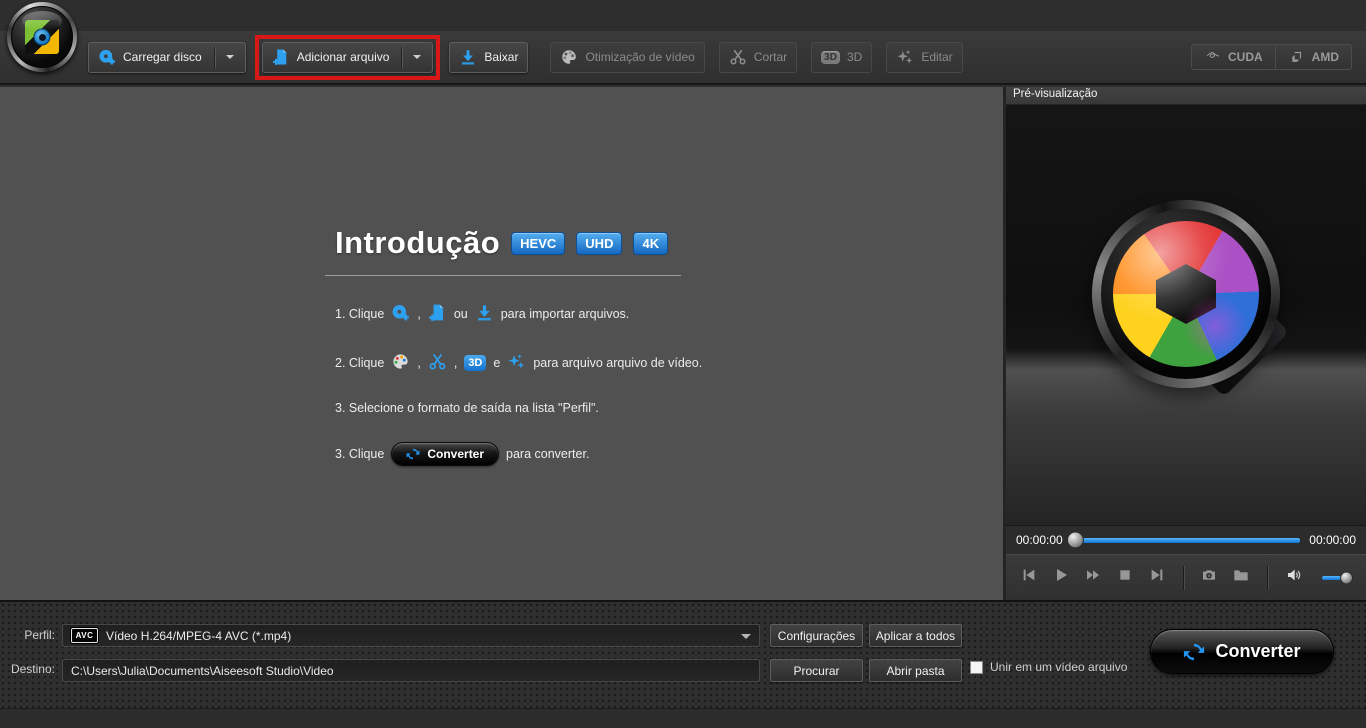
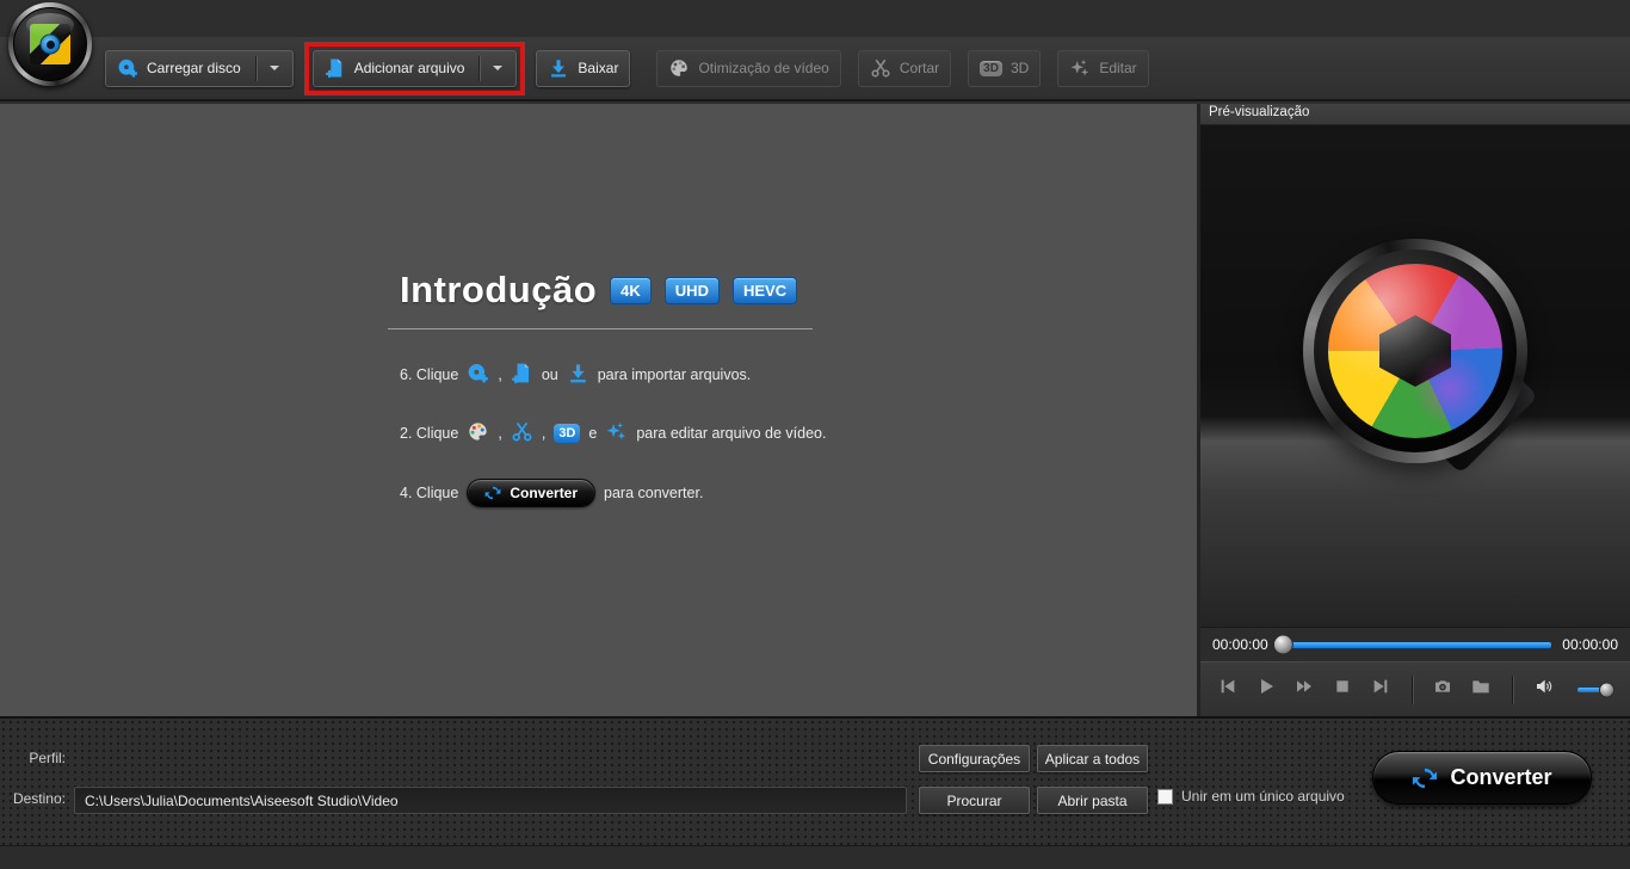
  Carregar disco
  Adicionar arquivo
  Baixar
  Otimização de vídeo
  Cortar
  3D
  3D
  Editar
- CUDA
- AMD
  Introdução
- HEVC
+ 4K
  UHD
- 4K
+ HEVC
- 1. Clique
+ 6. Clique
  ,
  ou
  para importar arquivos.
  2. Clique
  ,
  ,
  3D
  e
- para arquivo arquivo de vídeo.
+ para editar arquivo de vídeo.
- 3. Selecione o formato de saída na lista "Perfil".
- 3. Clique
+ 4. Clique
  Converter
  para converter.
  Pré-visualização
  00:00:00
  00:00:00
  Perfil:
- AVC
- Vídeo H.264/MPEG-4 AVC (*.mp4)
  Configurações
  Aplicar a todos
  Destino:
  C:\Users\Julia\Documents\Aiseesoft Studio\Video
  Procurar
  Abrir pasta
- Unir em um vídeo arquivo
+ Unir em um único arquivo
  Converter
